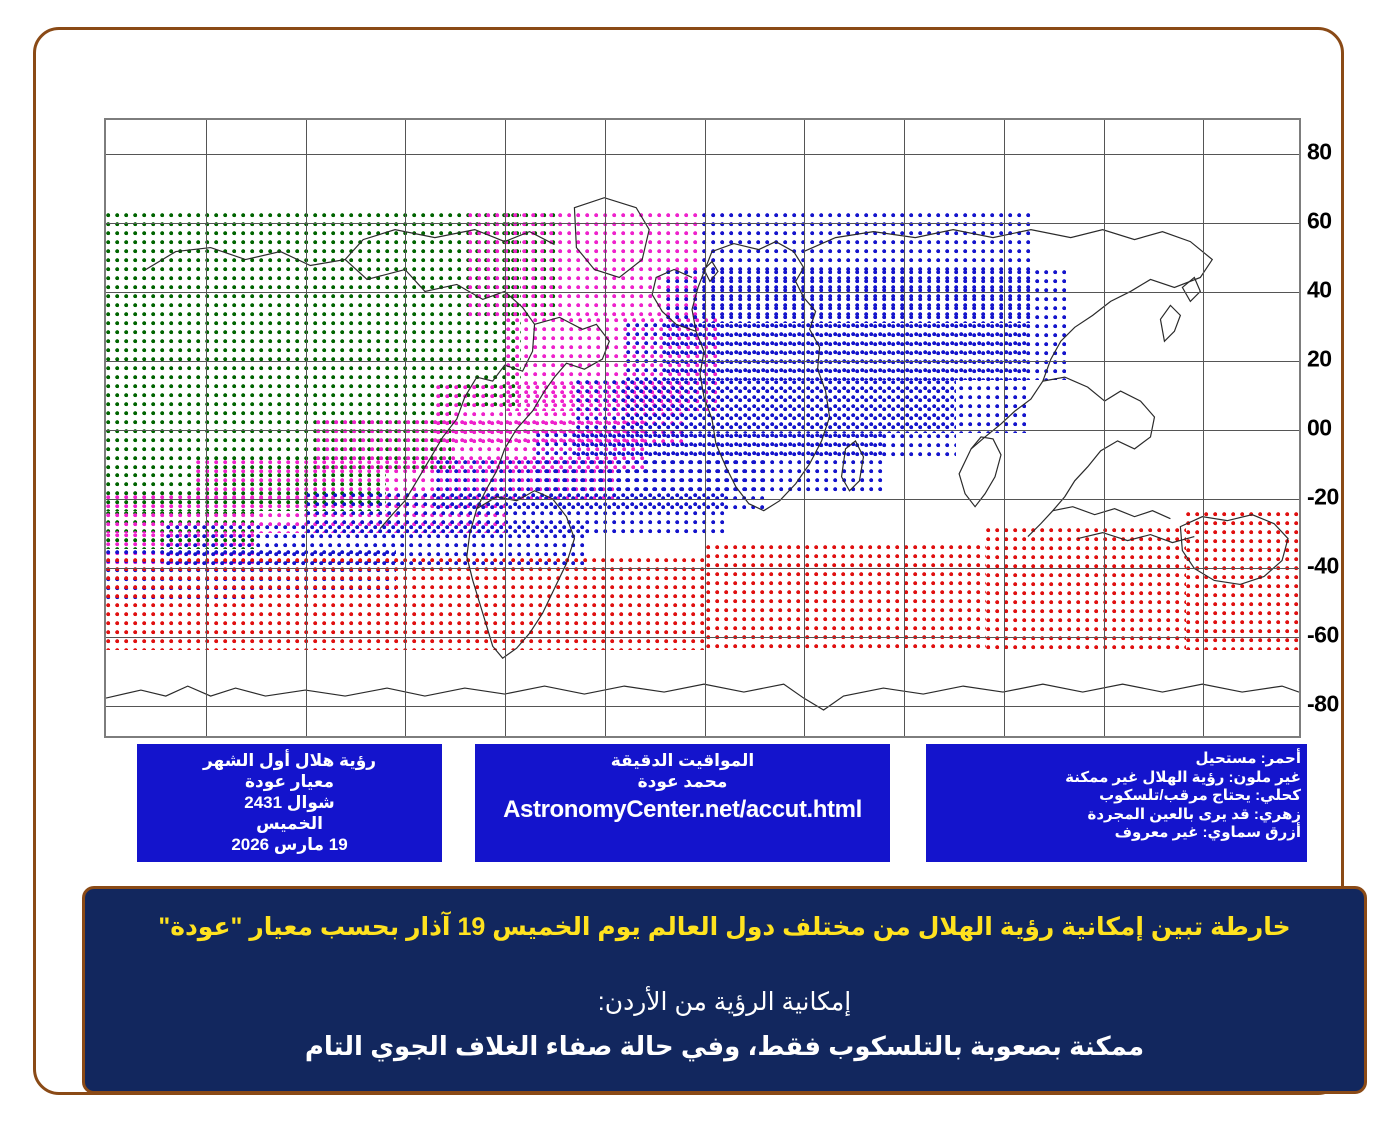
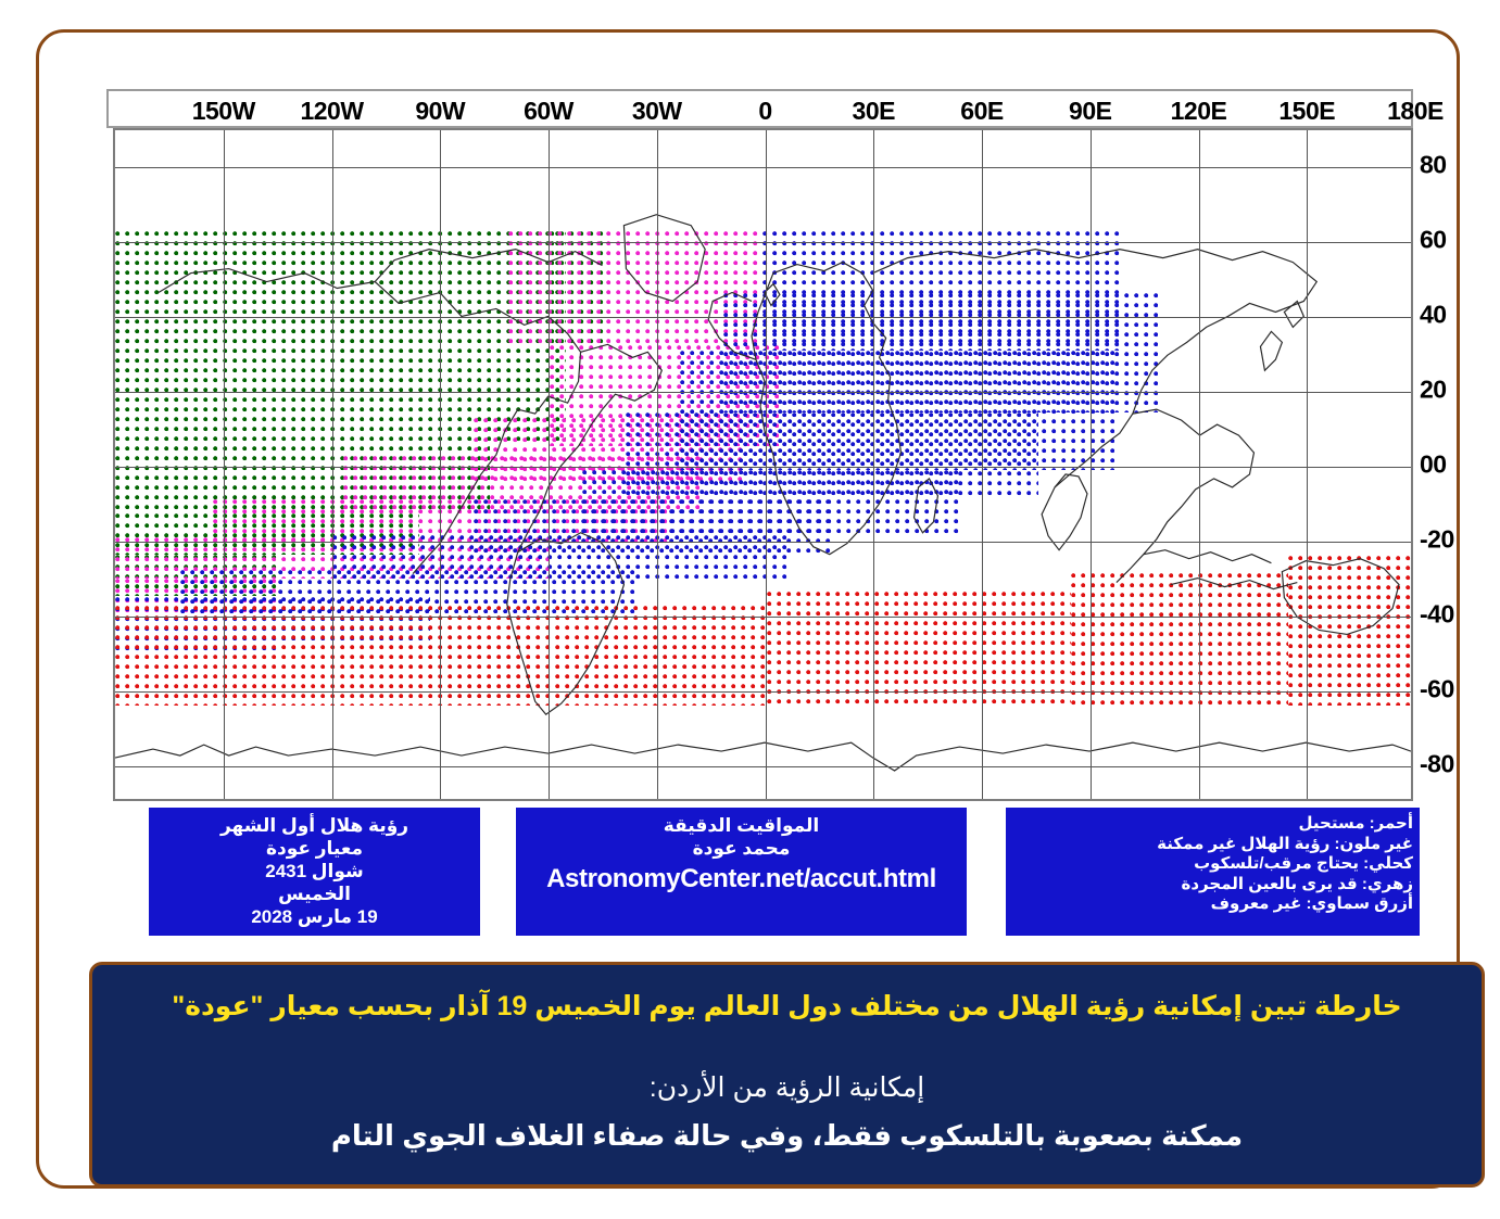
+ 150W
+ 120W
+ 90W
+ 60W
+ 30W
+ 0
+ 30E
+ 60E
+ 90E
+ 120E
+ 150E
+ 180E
  80
  60
  40
  20
  00
  -20
  -40
  -60
  -80
  رؤية هلال أول الشهر
  معيار عودة
  شوال 2431
  الخميس
- 19 مارس 2026
+ 19 مارس 2028
  المواقيت الدقيقة
  محمد عودة
  AstronomyCenter.net/accut.html
  أحمر: مستحيل
  غير ملون: رؤية الهلال غير ممكنة
  كحلي: يحتاج مرقب/تلسكوب
  زهري: قد يرى بالعين المجردة
  أزرق سماوي: غير معروف
  خارطة تبين إمكانية رؤية الهلال من مختلف دول العالم يوم الخميس 19 آذار بحسب معيار "عودة"
  إمكانية الرؤية من الأردن:
  ممكنة بصعوبة بالتلسكوب فقط، وفي حالة صفاء الغلاف الجوي التام
